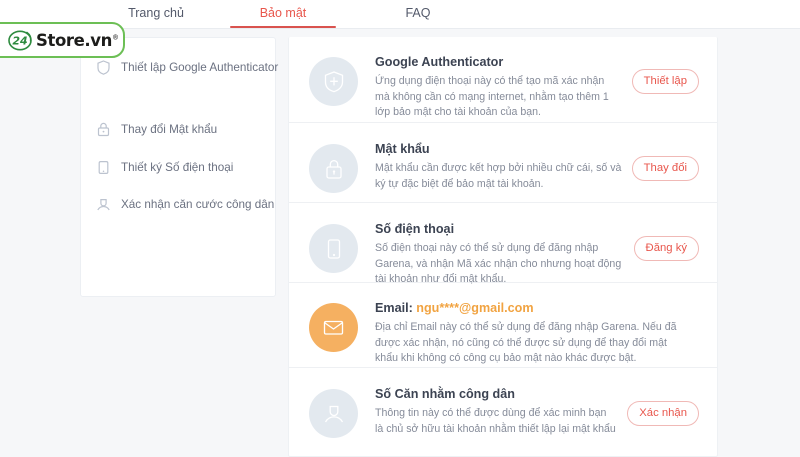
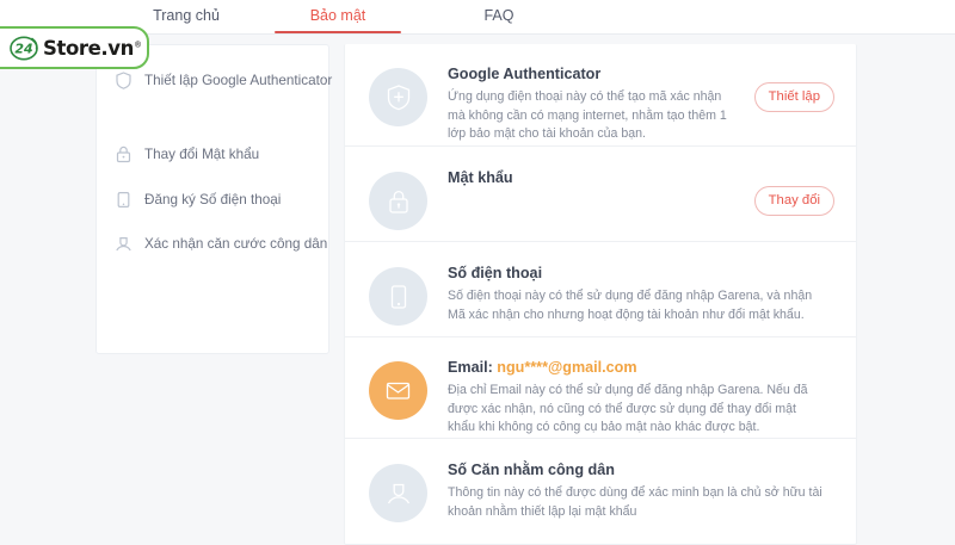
  Trang chủ
  Bảo mật
  FAQ
  24
  Store.vn®
  Thiết lập Google Authenticator
  Thay đổi Mật khẩu
- Thiết ký Số điện thoại
+ Đăng ký Số điện thoại
  Xác nhận căn cước công dân
  Google Authenticator
  Ứng dụng điện thoại này có thể tạo mã xác nhận mà không cần có mạng internet, nhằm tạo thêm 1 lớp bảo mật cho tài khoản của bạn.
  Thiết lập
  Mật khẩu
- Mật khẩu cần được kết hợp bởi nhiều chữ cái, số và ký tự đặc biệt để bảo mật tài khoản.
  Thay đổi
  Số điện thoại
  Số điện thoại này có thể sử dụng để đăng nhập Garena, và nhận Mã xác nhận cho nhưng hoạt động tài khoản như đổi mật khẩu.
- Đăng ký
  Email: ngu****@gmail.com
  Địa chỉ Email này có thể sử dụng để đăng nhập Garena. Nếu đã được xác nhận, nó cũng có thể được sử dụng để thay đổi mật khẩu khi không có công cụ bảo mật nào khác được bật.
  Số Căn nhằm công dân
  Thông tin này có thể được dùng để xác minh bạn là chủ sở hữu tài khoản nhằm thiết lập lại mật khẩu
- Xác nhận
